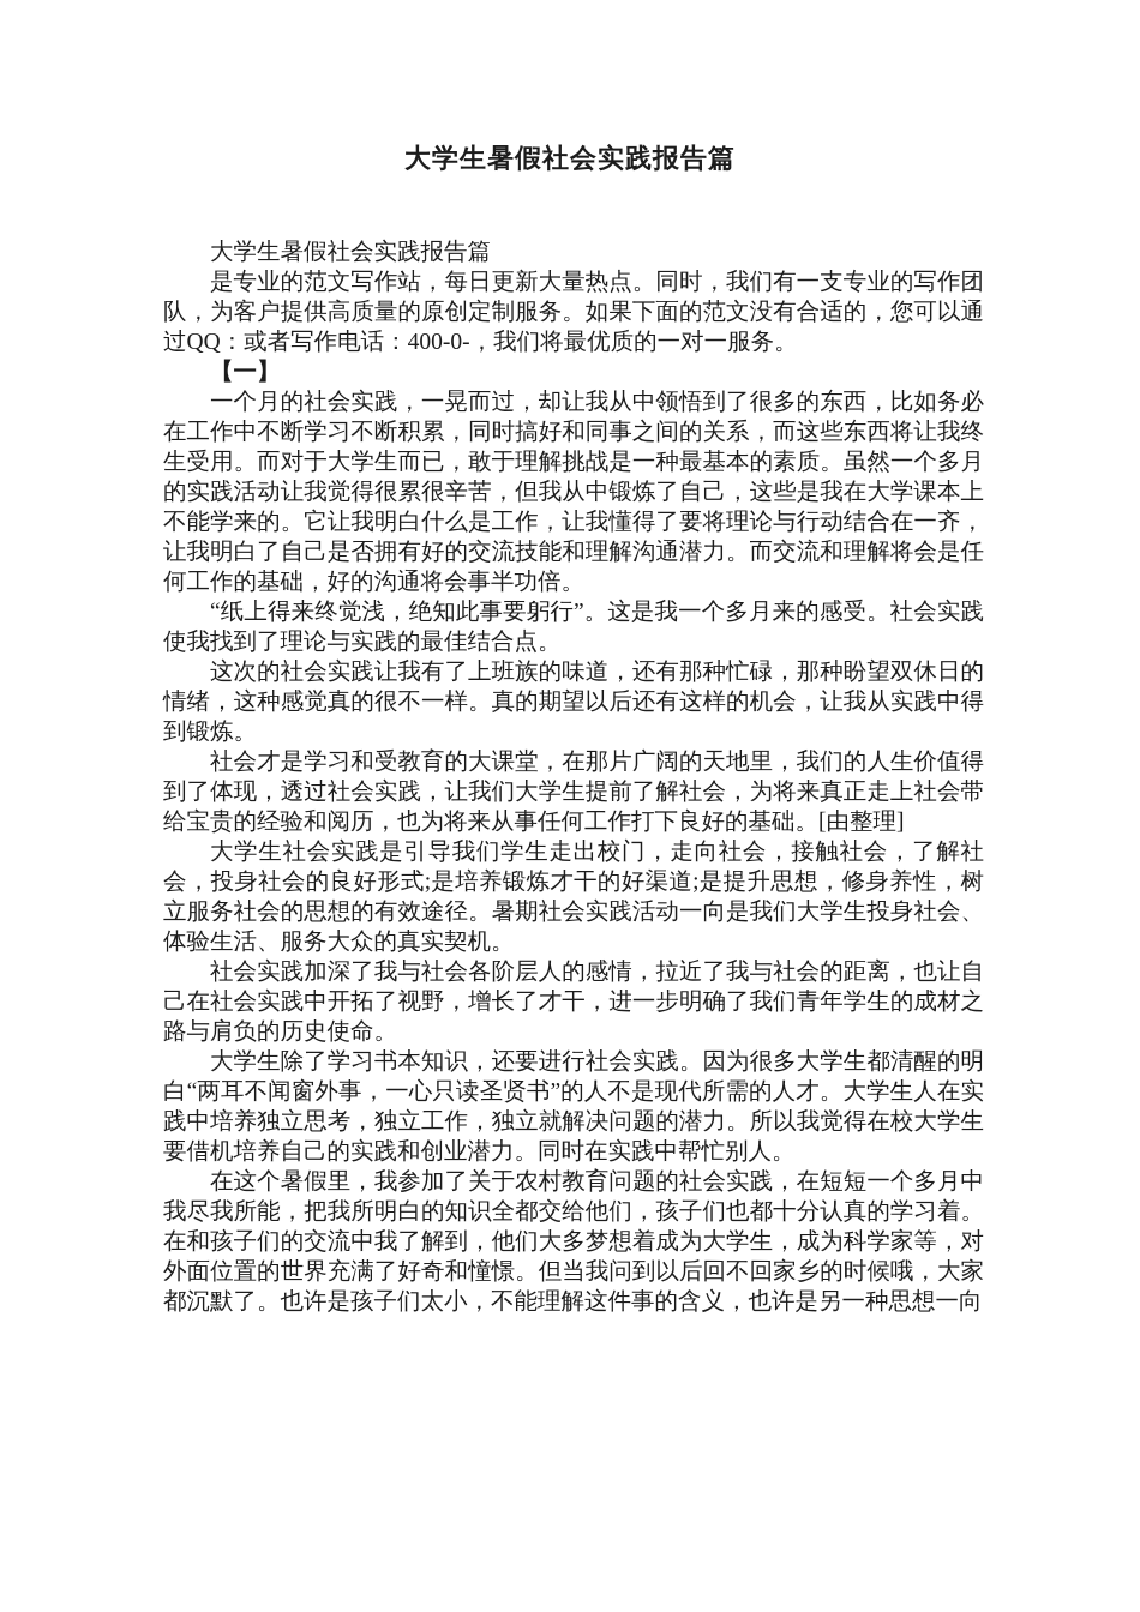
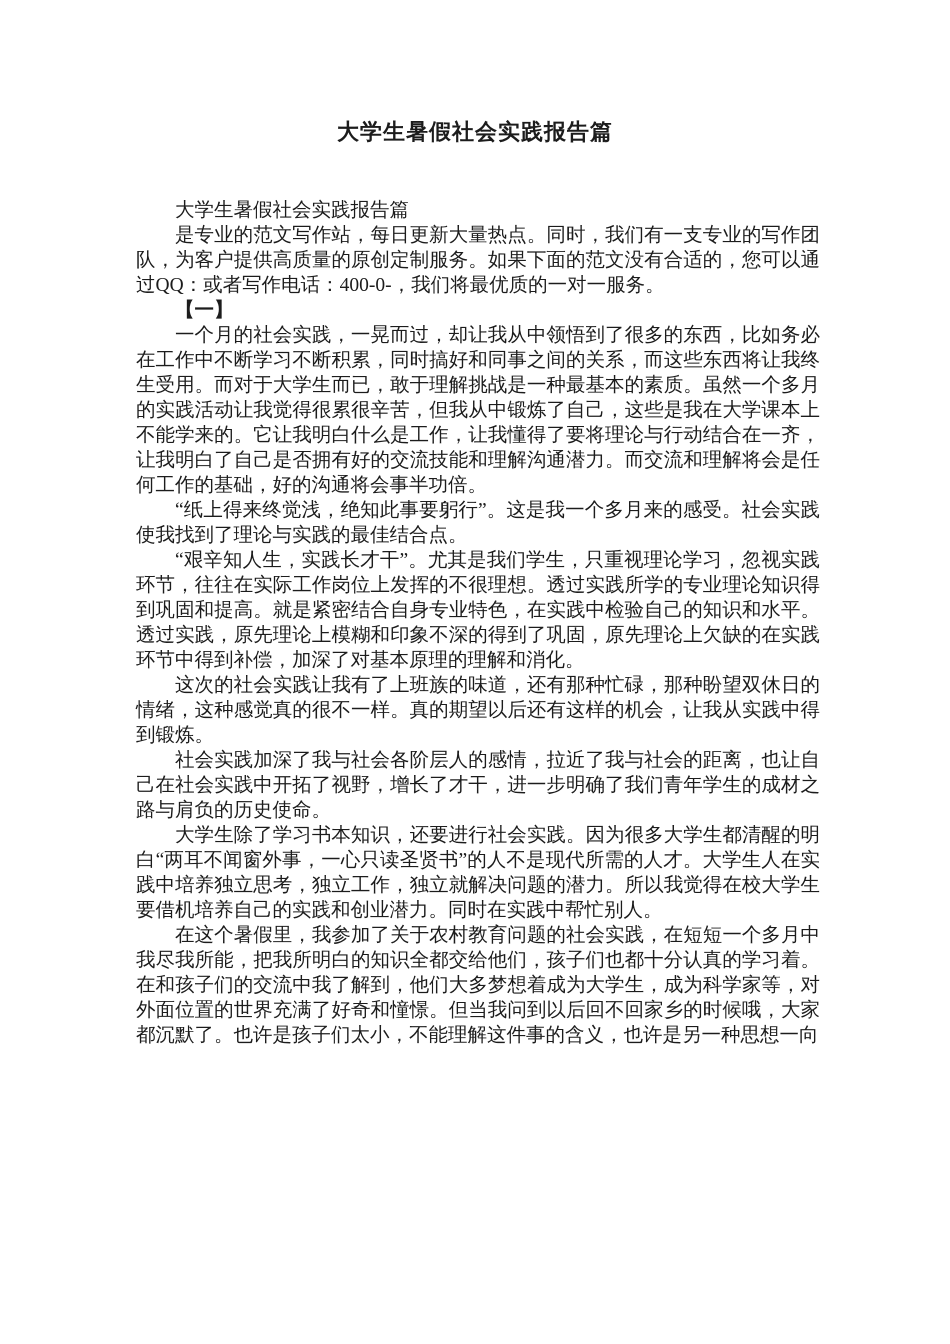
  大学生暑假社会实践报告篇
  大学生暑假社会实践报告篇
  是专业的范文写作站，每日更新大量热点。同时，我们有一支专业的写作团队，为客户提供高质量的原创定制服务。如果下面的范文没有合适的，您可以通过QQ：或者写作电话：400-0-，我们将最优质的一对一服务。
  【一】
  一个月的社会实践，一晃而过，却让我从中领悟到了很多的东西，比如务必在工作中不断学习不断积累，同时搞好和同事之间的关系，而这些东西将让我终生受用。而对于大学生而已，敢于理解挑战是一种最基本的素质。虽然一个多月的实践活动让我觉得很累很辛苦，但我从中锻炼了自己，这些是我在大学课本上不能学来的。它让我明白什么是工作，让我懂得了要将理论与行动结合在一齐，让我明白了自己是否拥有好的交流技能和理解沟通潜力。而交流和理解将会是任何工作的基础，好的沟通将会事半功倍。
  “纸上得来终觉浅，绝知此事要躬行”。这是我一个多月来的感受。社会实践使我找到了理论与实践的最佳结合点。
+ “艰辛知人生，实践长才干”。尤其是我们学生，只重视理论学习，忽视实践环节，往往在实际工作岗位上发挥的不很理想。透过实践所学的专业理论知识得到巩固和提高。就是紧密结合自身专业特色，在实践中检验自己的知识和水平。透过实践，原先理论上模糊和印象不深的得到了巩固，原先理论上欠缺的在实践环节中得到补偿，加深了对基本原理的理解和消化。
  这次的社会实践让我有了上班族的味道，还有那种忙碌，那种盼望双休日的情绪，这种感觉真的很不一样。真的期望以后还有这样的机会，让我从实践中得到锻炼。
- 社会才是学习和受教育的大课堂，在那片广阔的天地里，我们的人生价值得到了体现，透过社会实践，让我们大学生提前了解社会，为将来真正走上社会带给宝贵的经验和阅历，也为将来从事任何工作打下良好的基础。[由整理]
- 大学生社会实践是引导我们学生走出校门，走向社会，接触社会，了解社会，投身社会的良好形式;是培养锻炼才干的好渠道;是提升思想，修身养性，树立服务社会的思想的有效途径。暑期社会实践活动一向是我们大学生投身社会、体验生活、服务大众的真实契机。
  社会实践加深了我与社会各阶层人的感情，拉近了我与社会的距离，也让自己在社会实践中开拓了视野，增长了才干，进一步明确了我们青年学生的成材之路与肩负的历史使命。
  大学生除了学习书本知识，还要进行社会实践。因为很多大学生都清醒的明白“两耳不闻窗外事，一心只读圣贤书”的人不是现代所需的人才。大学生人在实践中培养独立思考，独立工作，独立就解决问题的潜力。所以我觉得在校大学生要借机培养自己的实践和创业潜力。同时在实践中帮忙别人。
  在这个暑假里，我参加了关于农村教育问题的社会实践，在短短一个多月中我尽我所能，把我所明白的知识全都交给他们，孩子们也都十分认真的学习着。在和孩子们的交流中我了解到，他们大多梦想着成为大学生，成为科学家等，对外面位置的世界充满了好奇和憧憬。但当我问到以后回不回家乡的时候哦，大家都沉默了。也许是孩子们太小，不能理解这件事的含义，也许是另一种思想一向
